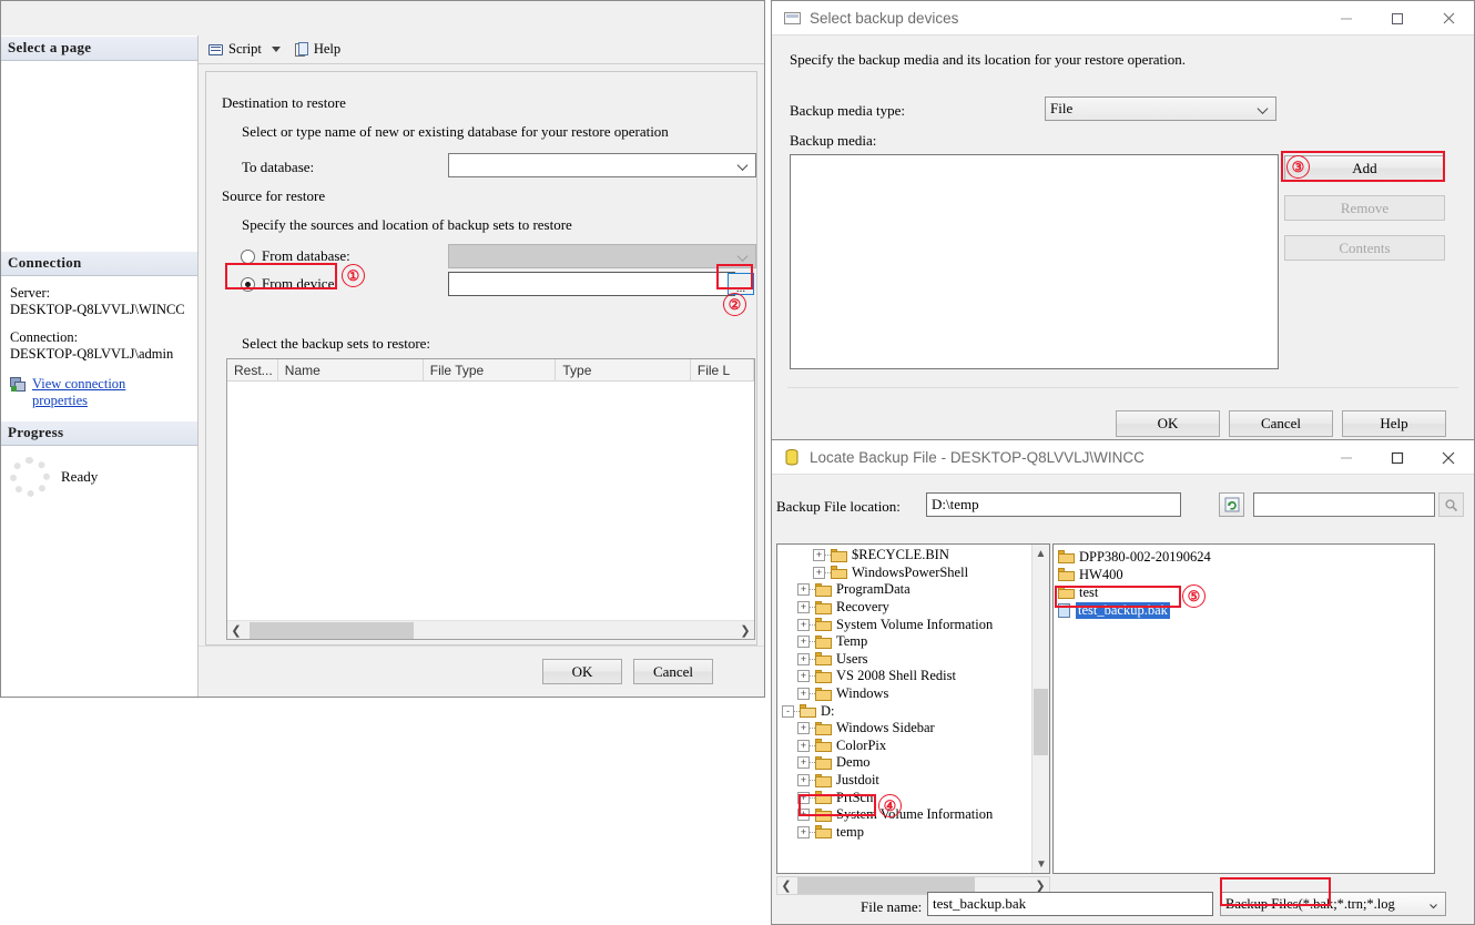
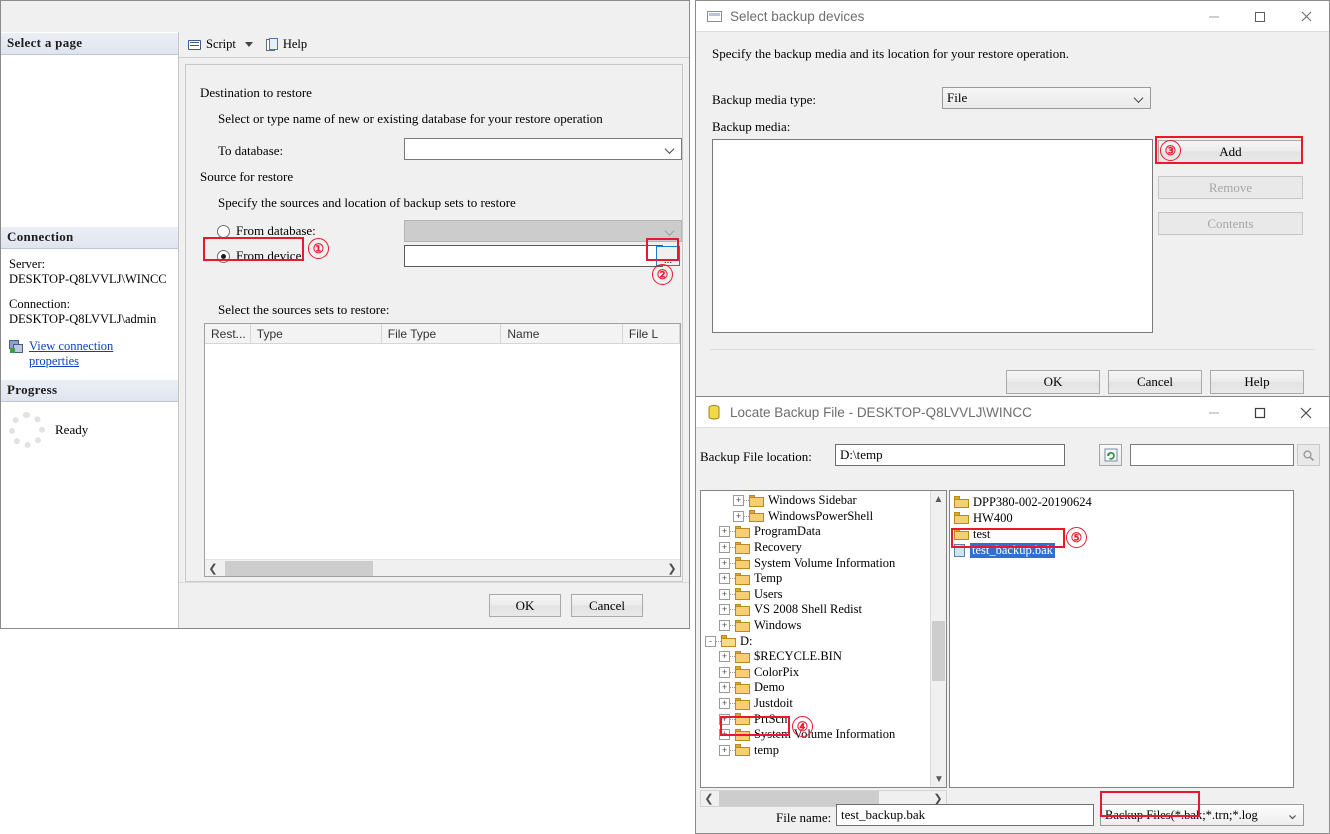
  Select a page
  Connection
  Server:
  DESKTOP-Q8LVVLJ\WINCC
  Connection:
  DESKTOP-Q8LVVLJ\admin
  View connection
  properties
  Progress
  Ready
  Script
  Help
  Destination to restore
  Select or type name of new or existing database for your restore operation
  To database:
  Source for restore
  Specify the sources and location of backup sets to restore
  From database:
  From device:
  ...
- Select the backup sets to restore:
+ Select the sources sets to restore:
  Rest...
- Name
+ Type
  File Type
- Type
+ Name
  File L
  ❮
  ❯
  OK
  Cancel
  ①
  ②
  Select backup devices
  Specify the backup media and its location for your restore operation.
  Backup media type:
  File
  Backup media:
  Add
  Remove
  Contents
  OK
  Cancel
  Help
  ③
  Locate Backup File - DESKTOP-Q8LVVLJ\WINCC
  Backup File location:
  D:\temp
  +
- $RECYCLE.BIN
+ Windows Sidebar
  +
  WindowsPowerShell
  +
  ProgramData
  +
  Recovery
  +
  System Volume Information
  +
  Temp
  +
  Users
  +
  VS 2008 Shell Redist
  +
  Windows
  -
  D:
  +
- Windows Sidebar
+ $RECYCLE.BIN
  +
  ColorPix
  +
  Demo
  +
  Justdoit
  +
  PrtScn
  +
  System Volume Information
  +
  temp
  ▲
  ▼
  ❮
  ❯
  DPP380-002-20190624
  HW400
  test
  test_backup.bak
  File name:
  test_backup.bak
  Backup Files(*.bak;*.trn;*.log
  ④
  ⑤
